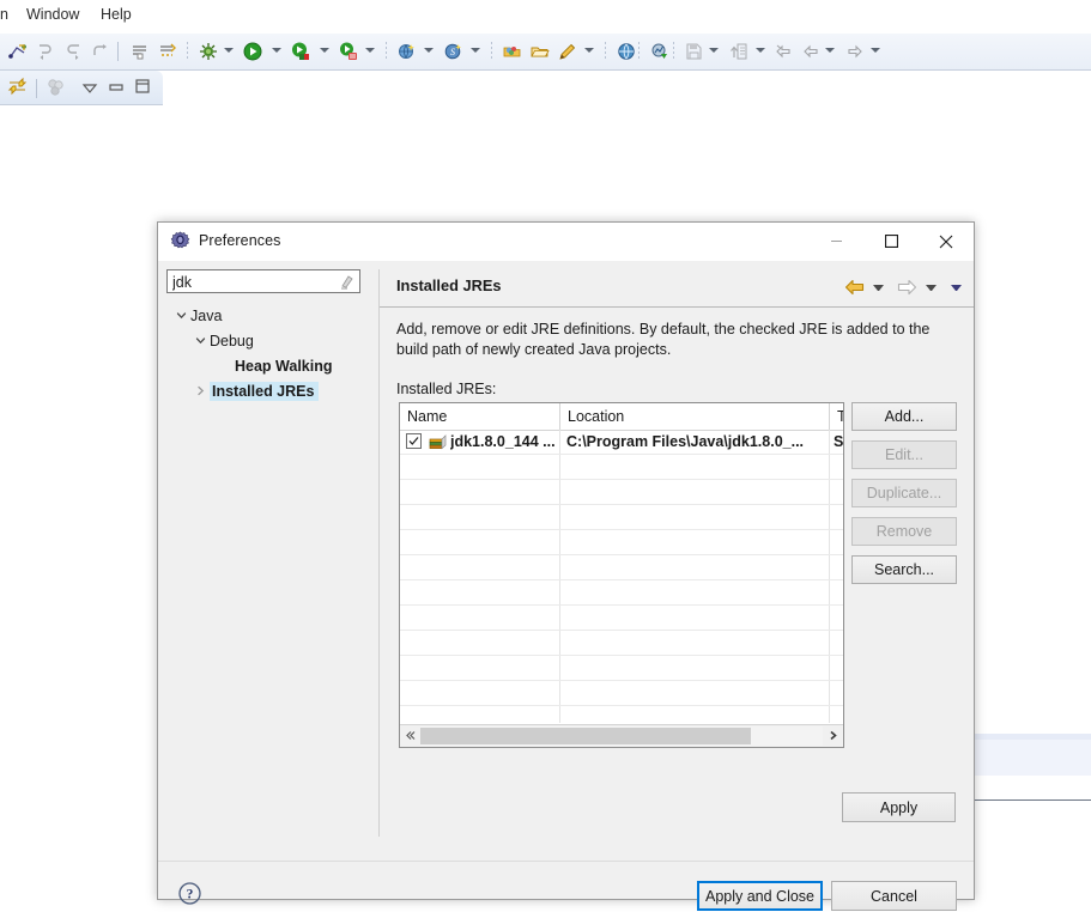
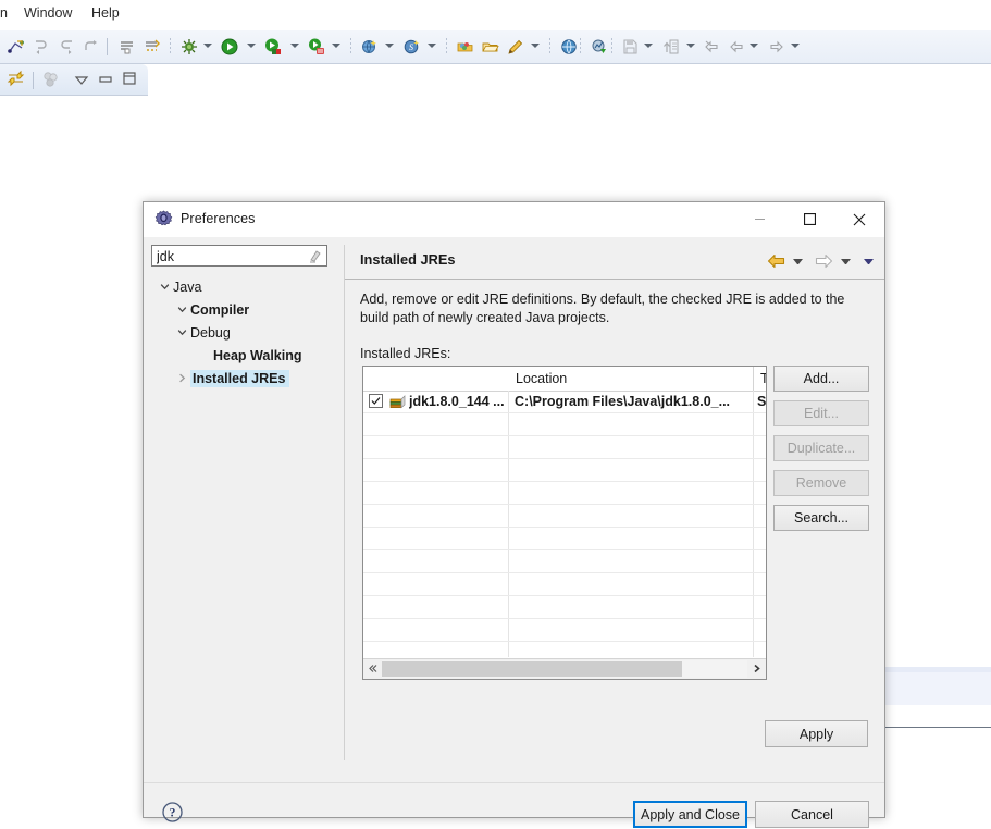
  n
  Window
  Help
  S
  Preferences
  jdk
  Java
+ Compiler
  Debug
  Heap Walking
  Installed JREs
  Installed JREs
  Add, remove or edit JRE definitions. By default, the checked JRE is added to the build path of newly created Java projects.
  Installed JREs:
- Name
  Location
  jdk1.8.0_144 ...
  C:\Program Files\Java\jdk1.8.0_...
  Add...
  Edit...
  Duplicate...
  Remove
  Search...
  Apply
  ?
  Apply and Close
  Cancel
